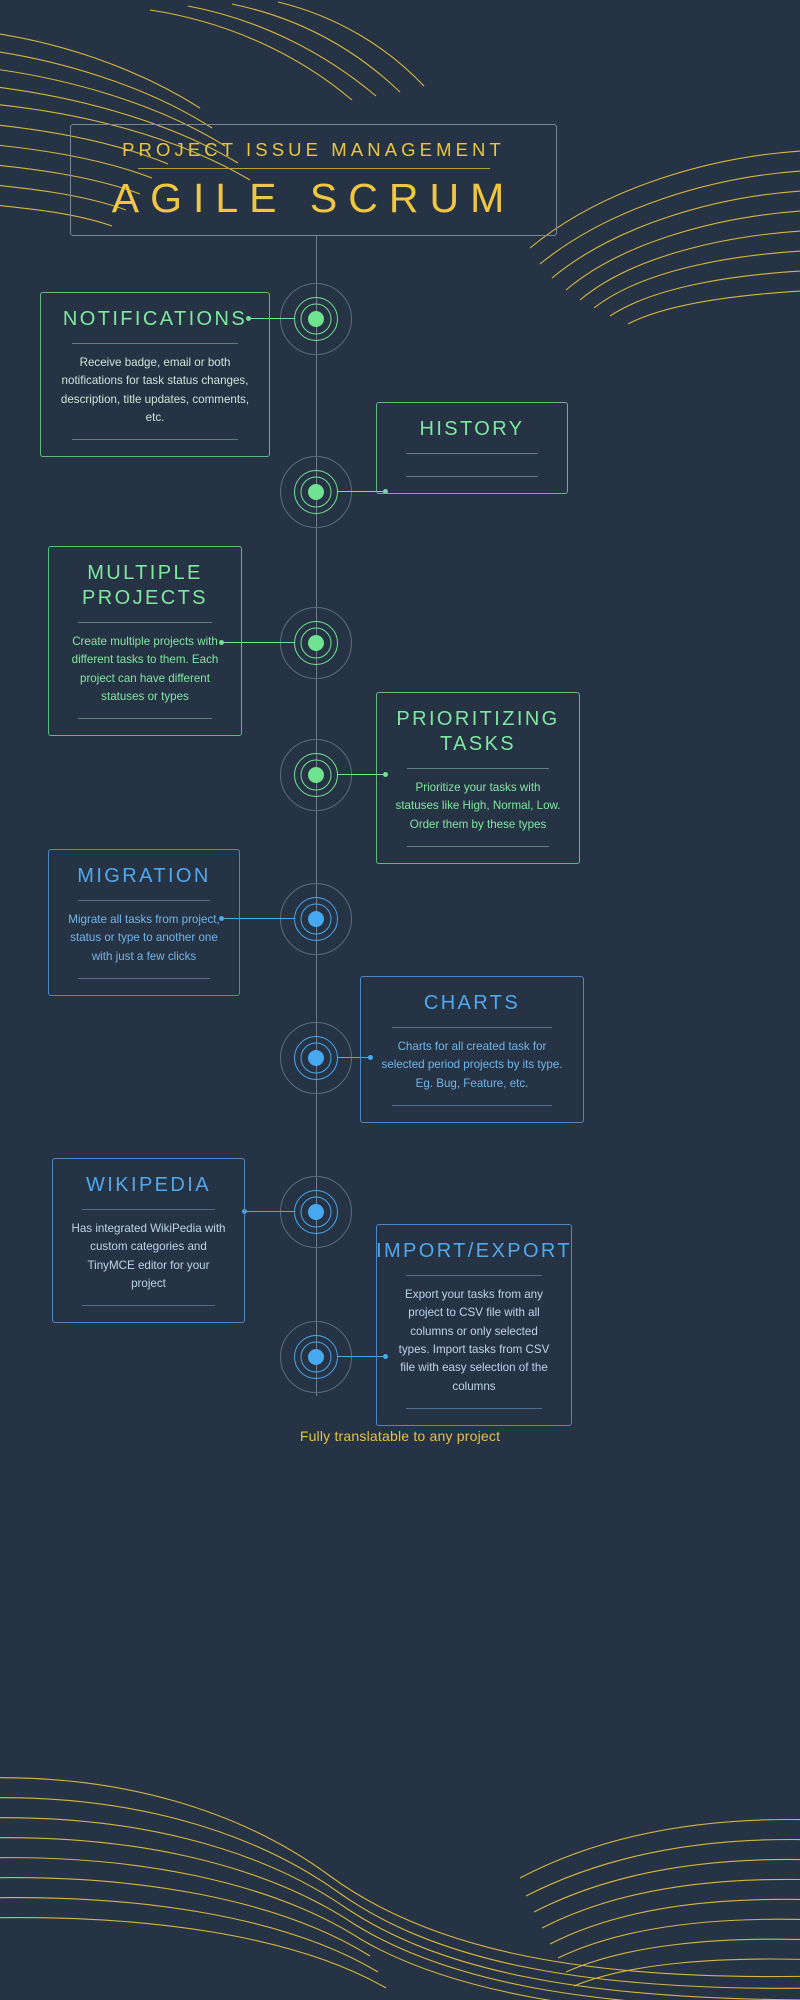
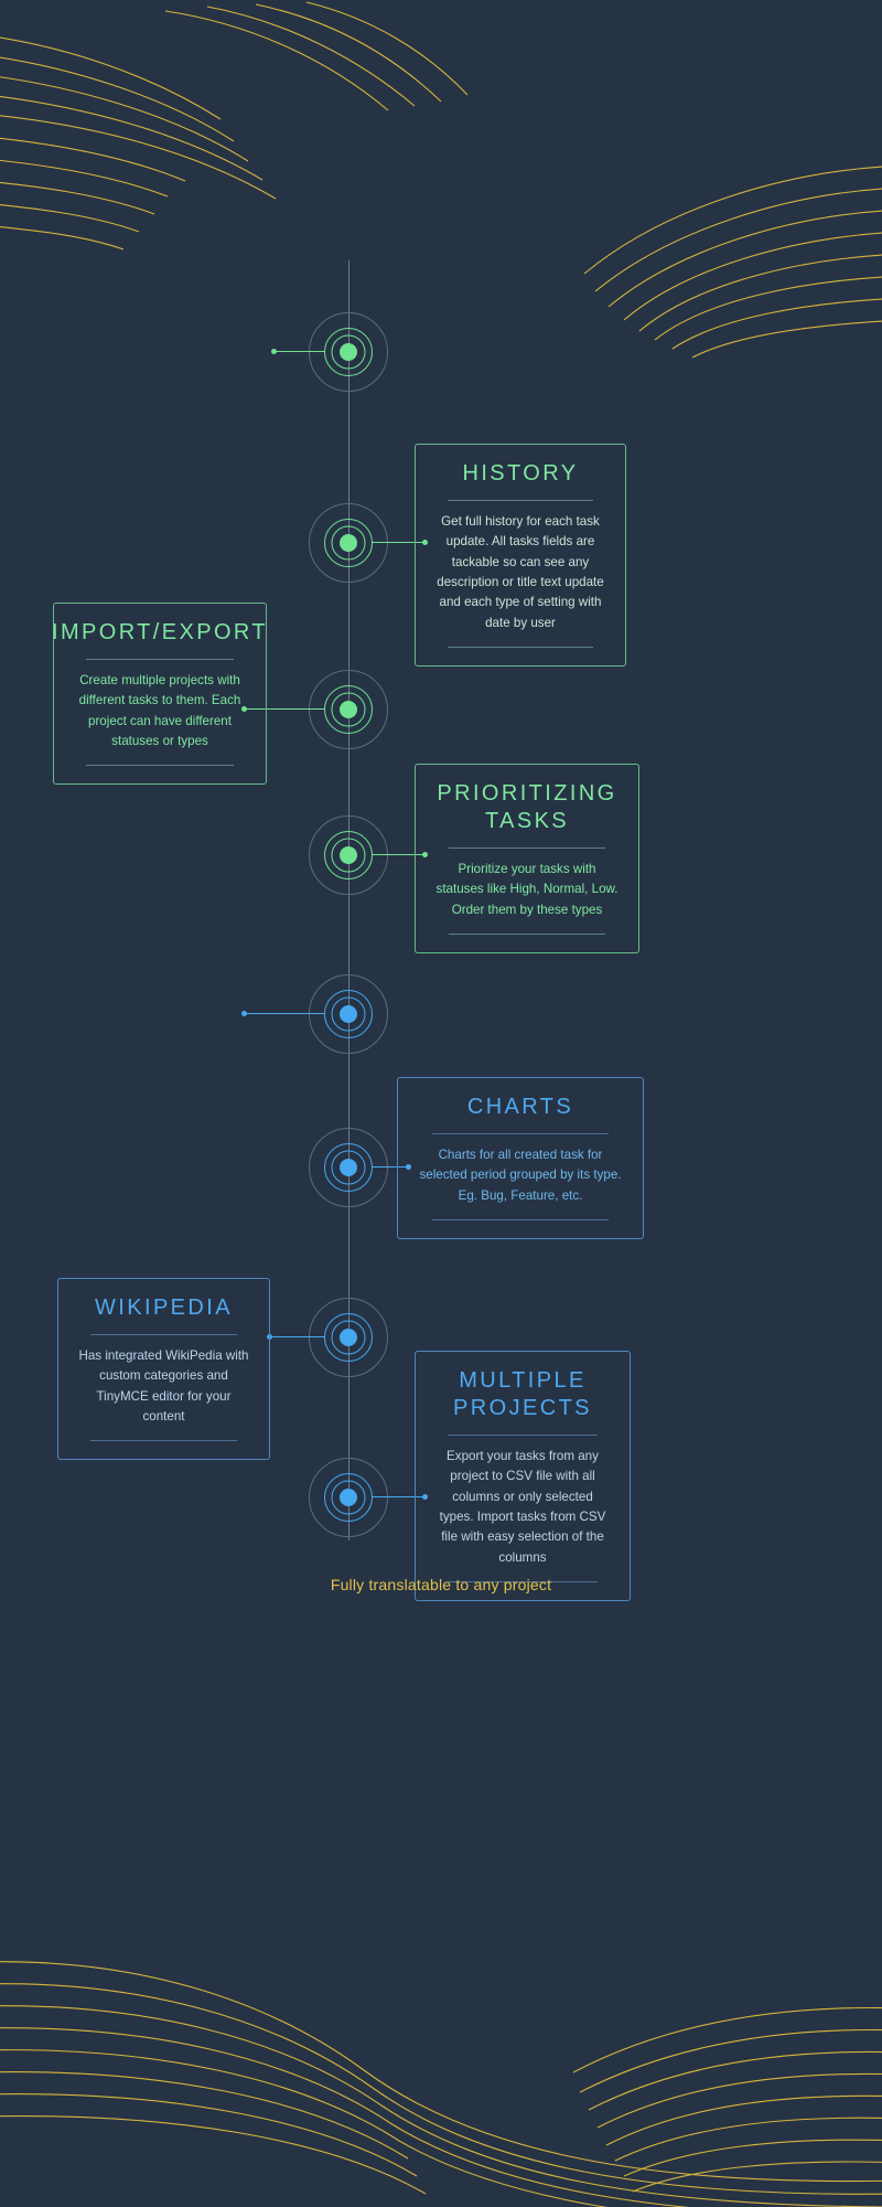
- PROJECT ISSUE MANAGEMENT
- AGILE SCRUM
- NOTIFICATIONS
- Receive badge, email or both notifications for task status changes, description, title updates, comments, etc.
  HISTORY
+ Get full history for each task update. All tasks fields are tackable so can see any description or title text update and each type of setting with date by user
- MULTIPLE PROJECTS
+ IMPORT/EXPORT
  Create multiple projects with different tasks to them. Each project can have different statuses or types
  PRIORITIZING TASKS
  Prioritize your tasks with statuses like High, Normal, Low. Order them by these types
- MIGRATION
- Migrate all tasks from project, status or type to another one with just a few clicks
  CHARTS
- Charts for all created task for selected period projects by its type. Eg. Bug, Feature, etc.
+ Charts for all created task for selected period grouped by its type. Eg. Bug, Feature, etc.
  WIKIPEDIA
- Has integrated WikiPedia with custom categories and TinyMCE editor for your project
+ Has integrated WikiPedia with custom categories and TinyMCE editor for your content
- IMPORT/EXPORT
+ MULTIPLE PROJECTS
  Export your tasks from any project to CSV file with all columns or only selected types. Import tasks from CSV file with easy selection of the columns
  Fully translatable to any project
